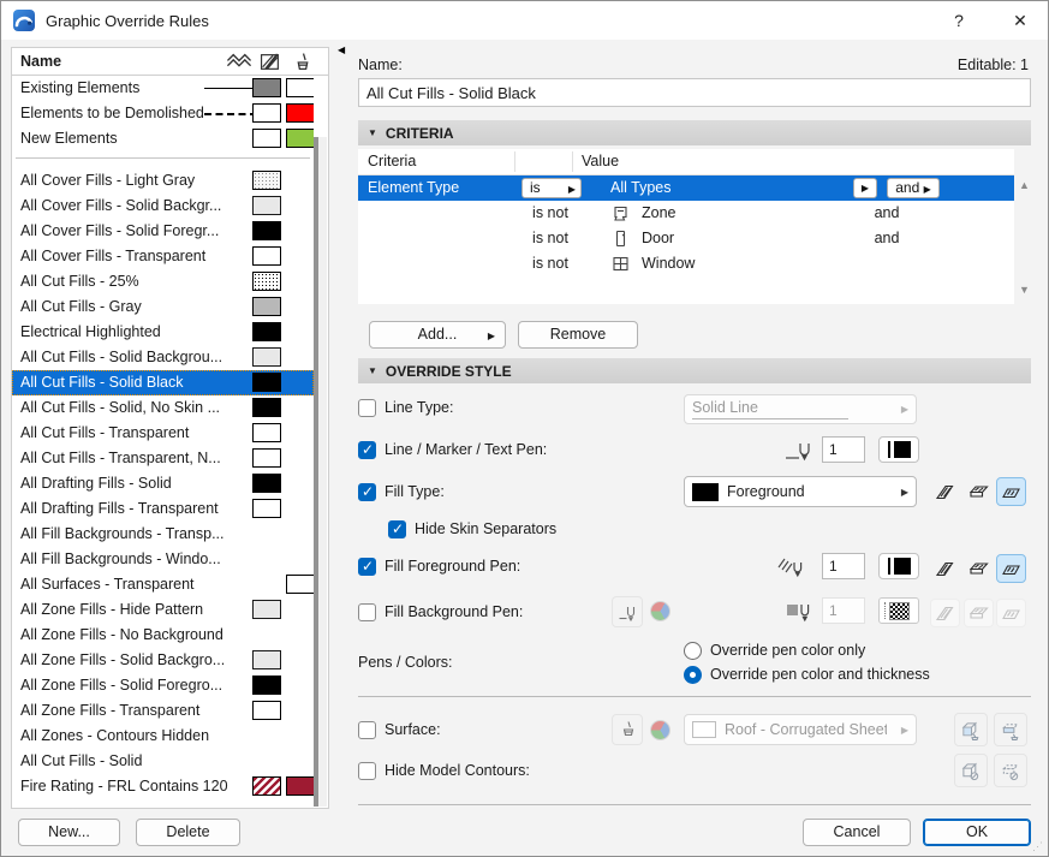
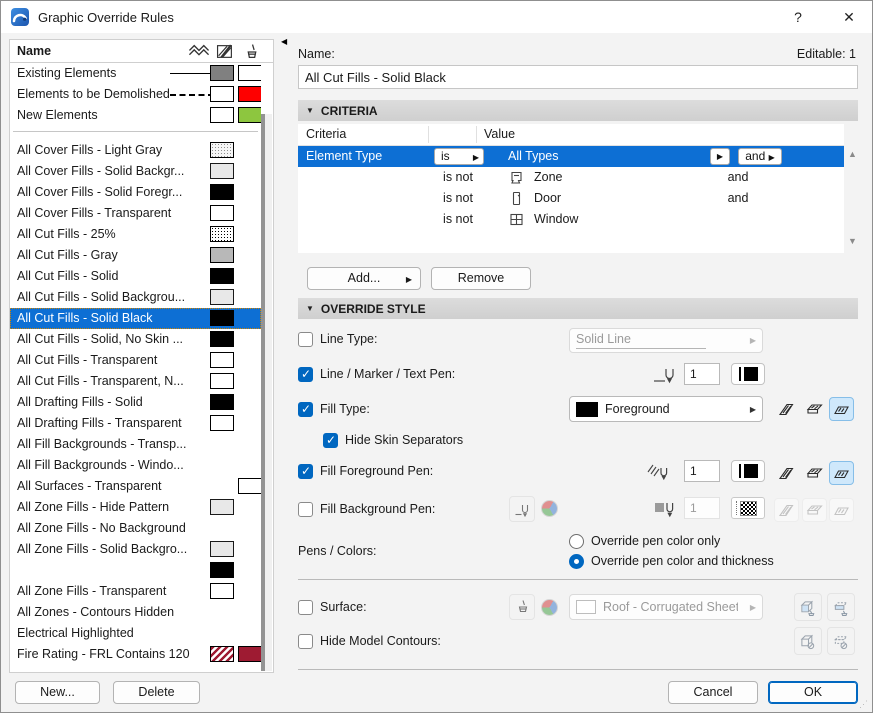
  Graphic Override Rules
  ?
  ✕
  Name
  Existing Elements
  Elements to be Demolished
  New Elements
  All Cover Fills - Light Gray
  All Cover Fills - Solid Backgr...
  All Cover Fills - Solid Foregr...
  All Cover Fills - Transparent
  All Cut Fills - 25%
  All Cut Fills - Gray
- Electrical Highlighted
+ All Cut Fills - Solid
  All Cut Fills - Solid Backgrou...
  All Cut Fills - Solid Black
  All Cut Fills - Solid, No Skin ...
  All Cut Fills - Transparent
  All Cut Fills - Transparent, N...
  All Drafting Fills - Solid
  All Drafting Fills - Transparent
  All Fill Backgrounds - Transp...
  All Fill Backgrounds - Windo...
  All Surfaces - Transparent
  All Zone Fills - Hide Pattern
  All Zone Fills - No Background
  All Zone Fills - Solid Backgro...
- All Zone Fills - Solid Foregro...
  All Zone Fills - Transparent
  All Zones - Contours Hidden
- All Cut Fills - Solid
+ Electrical Highlighted
  Fire Rating - FRL Contains 120
  New...
  Delete
  ◀
  Name:
  Editable: 1
  All Cut Fills - Solid Black
  ▼
  CRITERIA
  Criteria
  Value
  Element Type
  is
  ▶
  All Types
  ▶
  and ▶
  is not
  Zone
  and
  is not
  Door
  and
  is not
  Window
  ▲
  ▼
  Add...
  ▶
  Remove
  ▼
  OVERRIDE STYLE
  Line Type:
  Solid Line
  ▶
  Line / Marker / Text Pen:
  1
  Fill Type:
  Foreground
  ▶
  Hide Skin Separators
  Fill Foreground Pen:
  1
  Fill Background Pen:
  1
  Pens / Colors:
  Override pen color only
  Override pen color and thickness
  Surface:
  Roof - Corrugated Sheet
  ▶
  Hide Model Contours:
  Cancel
  OK
  ⋰
